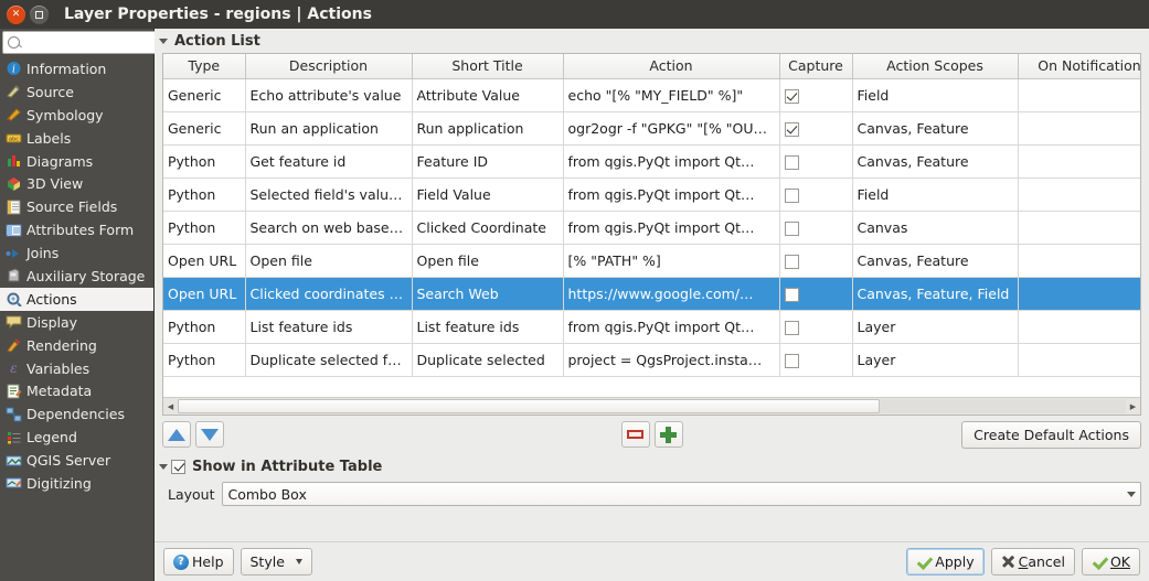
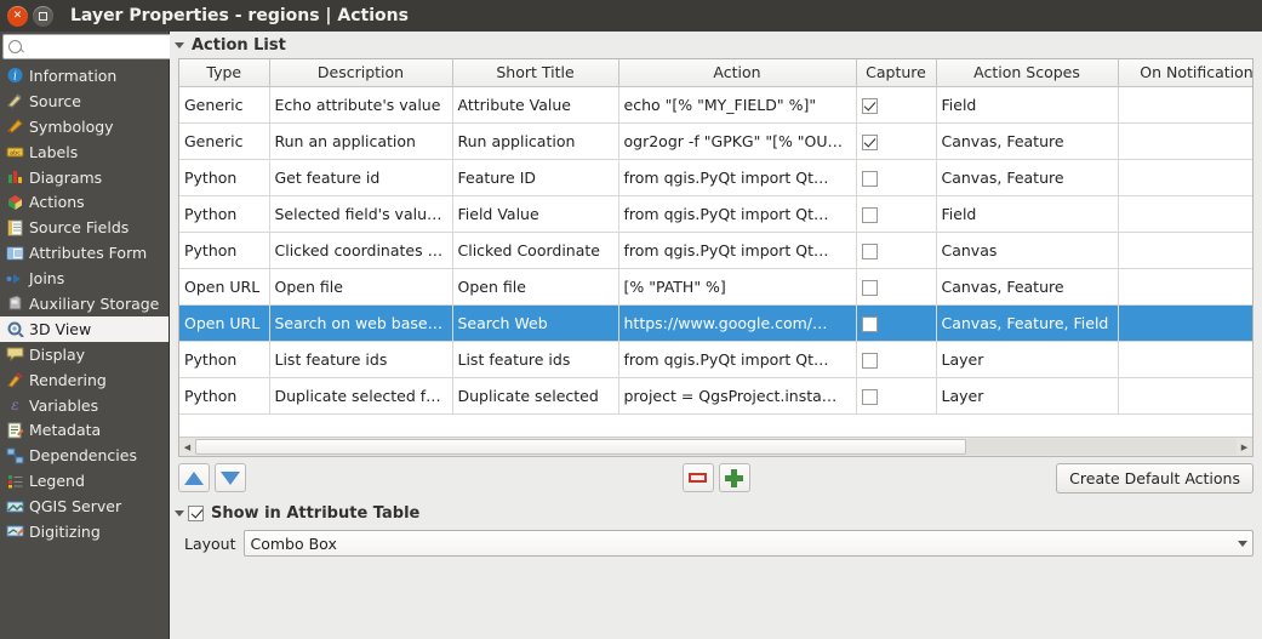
  ✕
  Layer Properties - regions | Actions
  i
  Information
  Source
  Symbology
  Labels
  Diagrams
- 3D View
+ Actions
  Source Fields
  Attributes Form
  Joins
  Auxiliary Storage
- Actions
+ 3D View
  Display
  Rendering
  ε
  Variables
  Metadata
  Dependencies
  Legend
  QGIS Server
  Digitizing
  Action List
  Type	Description	Short Title	Action	Capture	Action Scopes	On Notification
  Generic	Echo attribute's value	Attribute Value	echo "[% "MY_FIELD" %]"		Field
  Generic	Run an application	Run application	ogr2ogr -f "GPKG" "[% "OU…		Canvas, Feature
  Python	Get feature id	Feature ID	from qgis.PyQt import Qt…		Canvas, Feature
  Python	Selected field's valu…	Field Value	from qgis.PyQt import Qt…		Field
- Python	Search on web base…	Clicked Coordinate	from qgis.PyQt import Qt…		Canvas
+ Python	Clicked coordinates …	Clicked Coordinate	from qgis.PyQt import Qt…		Canvas
  Open URL	Open file	Open file	[% "PATH" %]		Canvas, Feature
- Open URL	Clicked coordinates …	Search Web	https://www.google.com/…		Canvas, Feature, Field
+ Open URL	Search on web base…	Search Web	https://www.google.com/…		Canvas, Feature, Field
  Python	List feature ids	List feature ids	from qgis.PyQt import Qt…		Layer
  Python	Duplicate selected f…	Duplicate selected	project = QgsProject.insta…		Layer
  ◀
  ▶
  Create Default Actions
  Show in Attribute Table
  Layout
  Combo Box
- ?
- Help
- Style
- Apply
- Cancel
- OK
